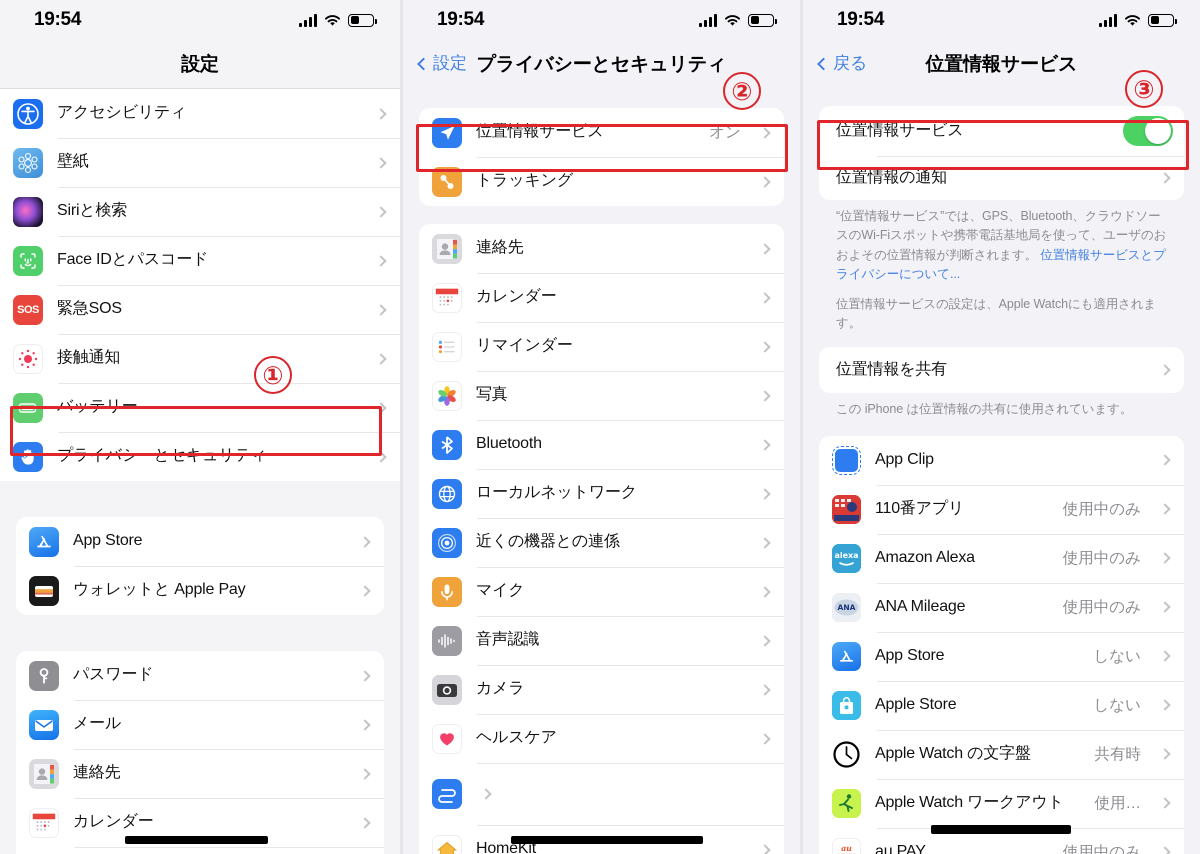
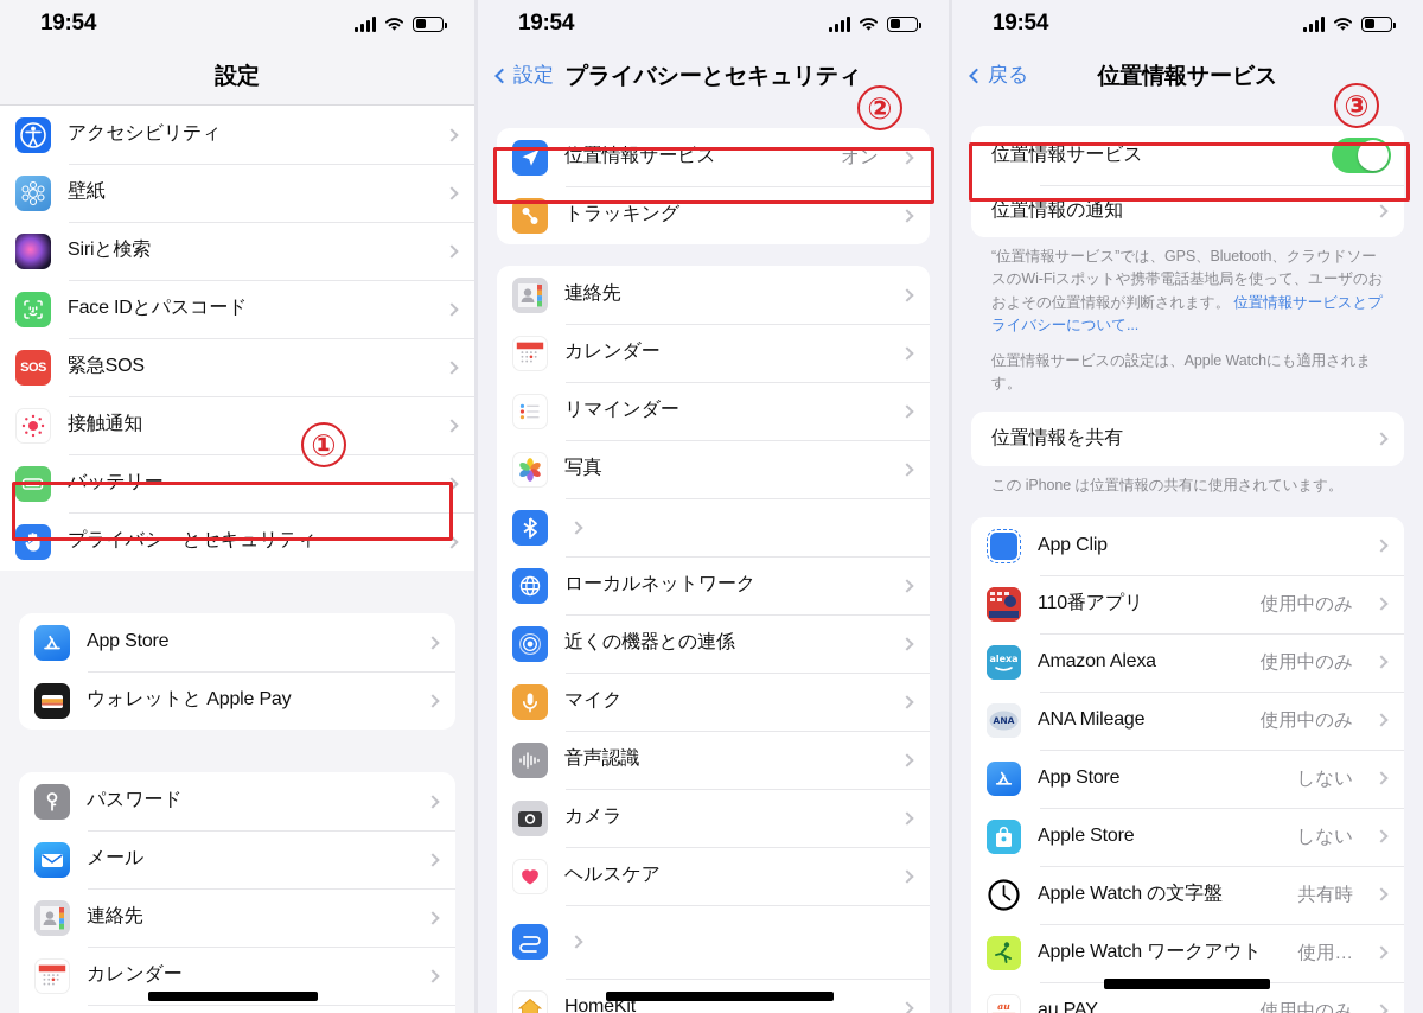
  19:54
  設定
  アクセシビリティ
  壁紙
  Siriと検索
  Face IDとパスコード
  SOS
  緊急SOS
  接触通知
  バッテリー
  プライバシーとセキュリティ
  App Store
  ウォレットと Apple Pay
  パスワード
  メール
  連絡先
  カレンダー
  ①
  19:54
  設定
  プライバシーとセキュリティ
  位置情報サービス
  オン
  トラッキング
  連絡先
  カレンダー
  リマインダー
  写真
- Bluetooth
  ローカルネットワーク
  近くの機器との連係
  マイク
  音声認識
  カメラ
  ヘルスケア
  HomeKit
  ②
  19:54
  戻る
  位置情報サービス
  位置情報サービス
  位置情報の通知
  “位置情報サービス”では、GPS、Bluetooth、クラウドソースのWi-Fiスポットや携帯電話基地局を使って、ユーザのおおよその位置情報が判断されます。 位置情報サービスとプライバシーについて...
  位置情報サービスの設定は、Apple Watchにも適用されます。
  位置情報を共有
  この iPhone は位置情報の共有に使用されています。
  App Clip
  110番アプリ
  使用中のみ
  alexa
  Amazon Alexa
  使用中のみ
  ANA
  ANA Mileage
  使用中のみ
  App Store
  しない
  Apple Store
  しない
  Apple Watch の文字盤
  共有時
  Apple Watch ワークアウト
  使用…
  au
  au PAY
  使用中のみ
  ③
